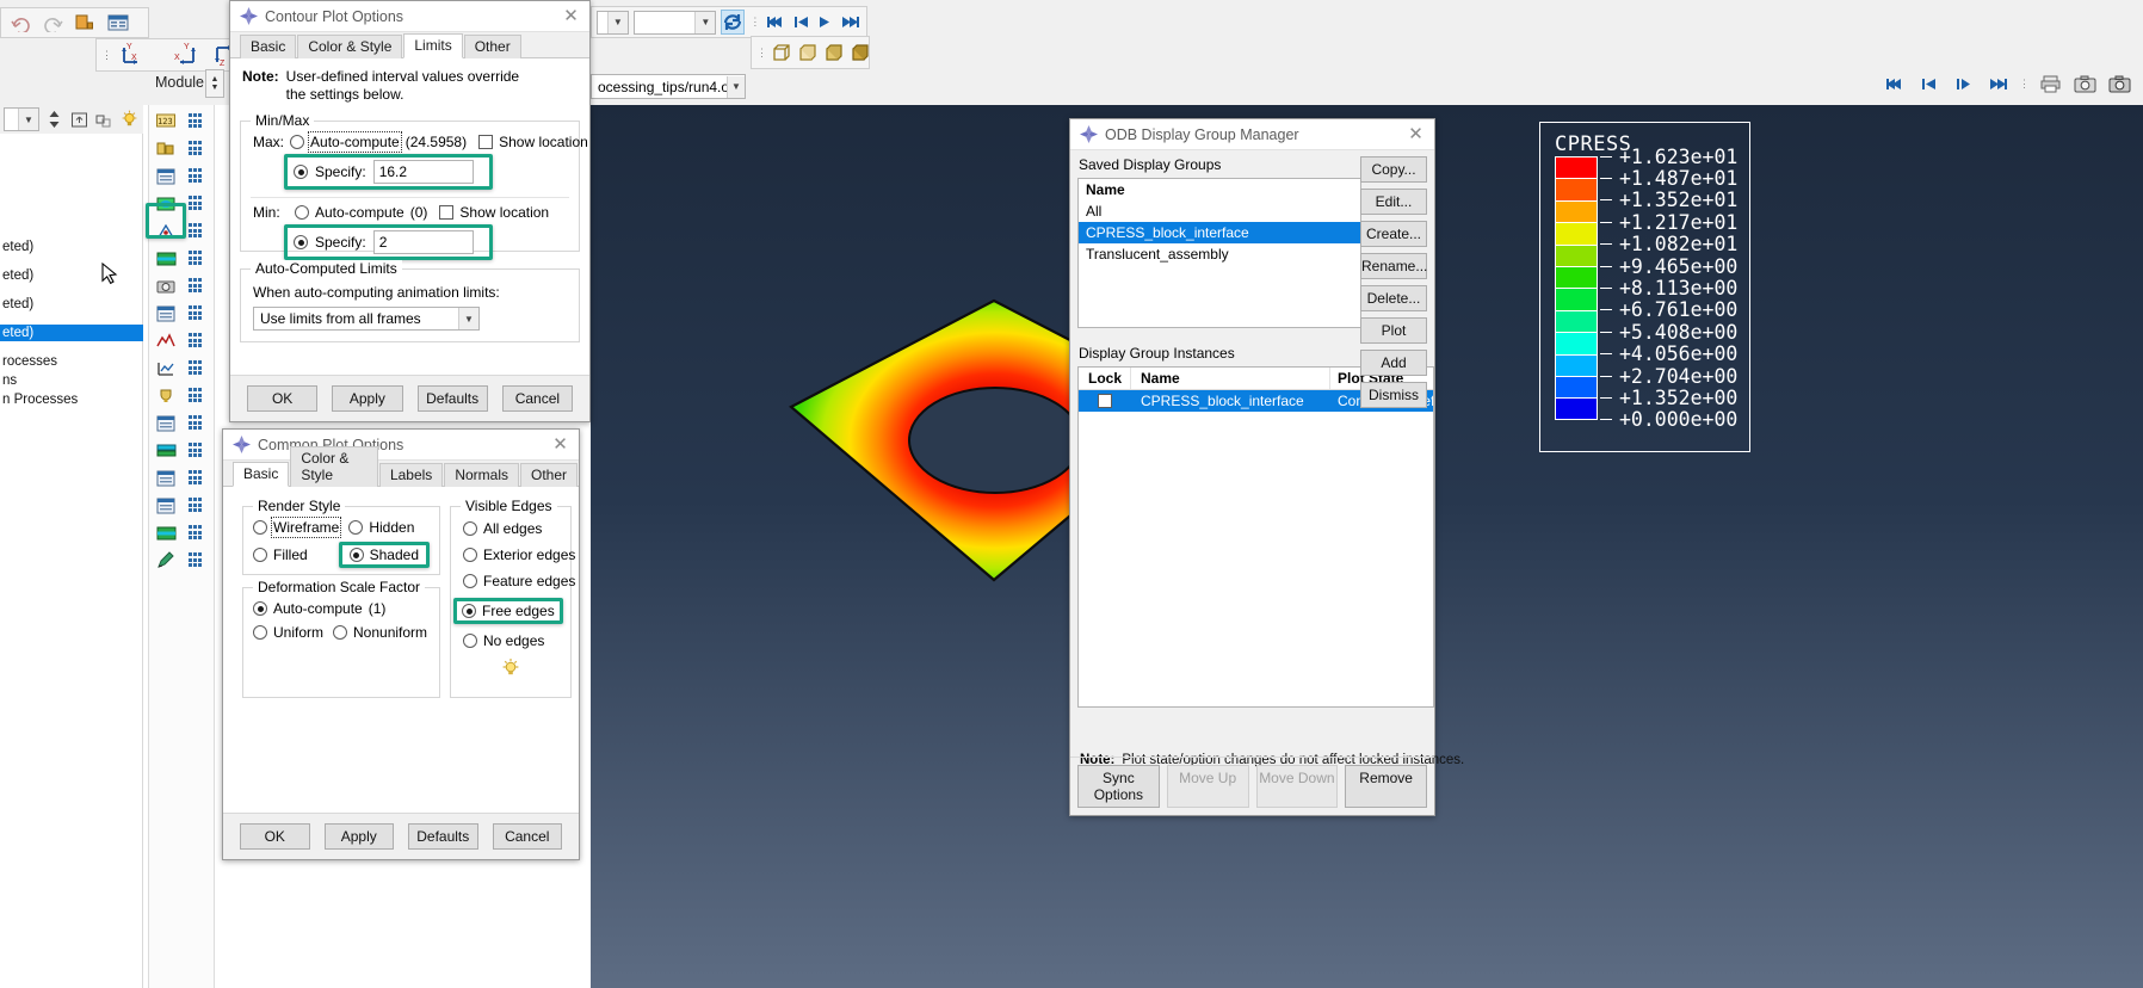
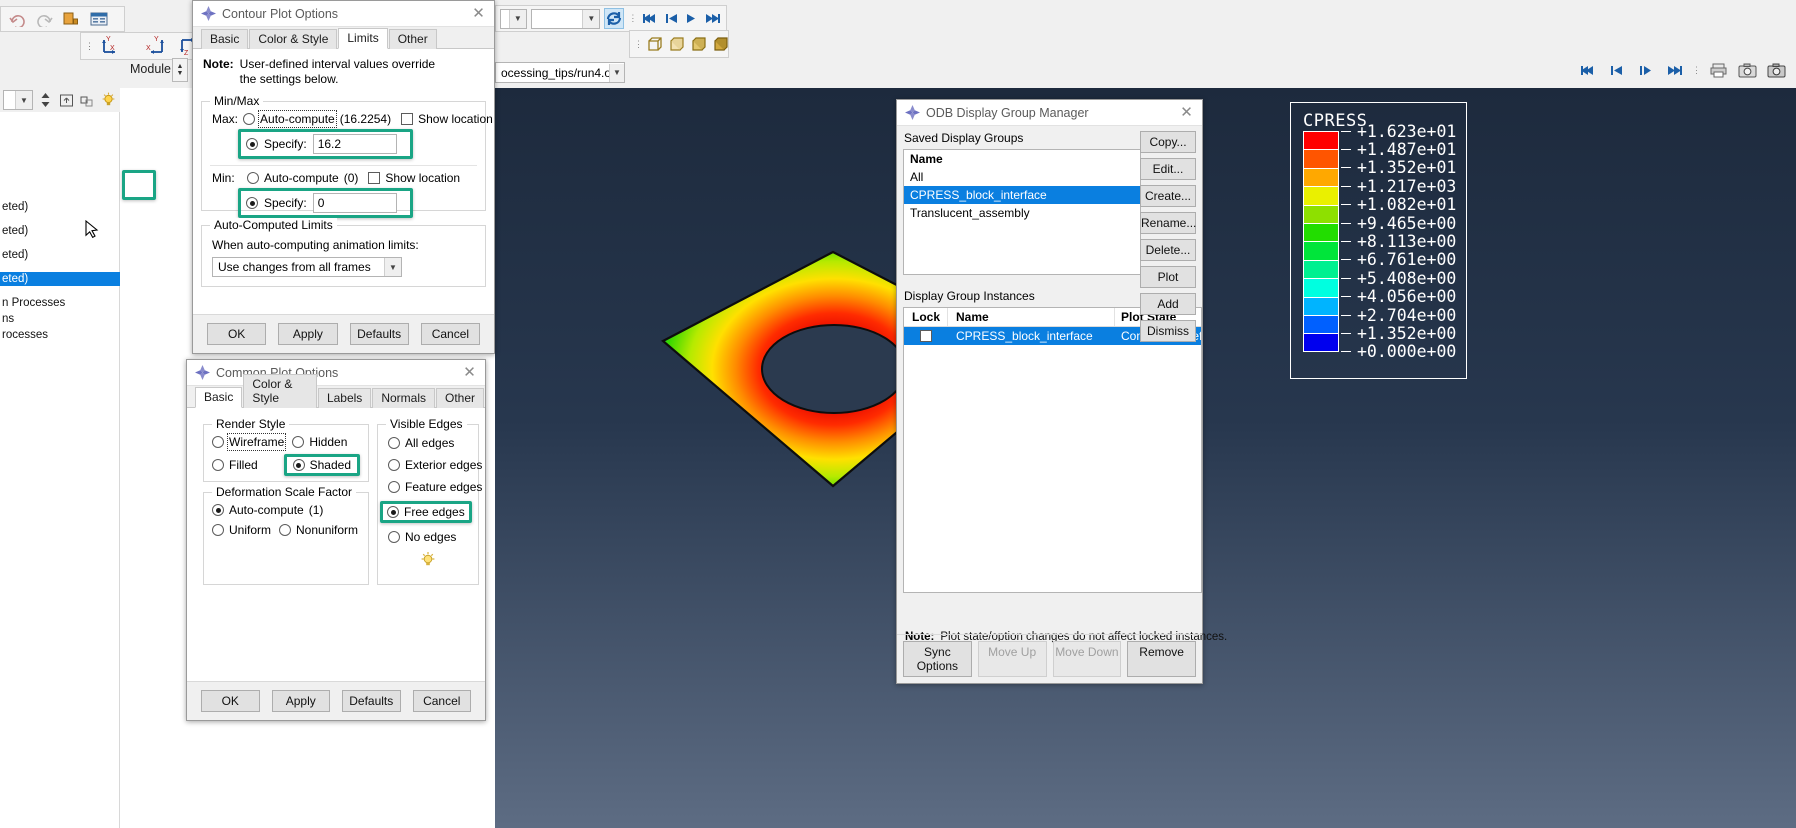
  CPRESS
  +1.623e+01
  +1.487e+01
  +1.352e+01
- +1.217e+01
+ +1.217e+03
  +1.082e+01
  +9.465e+00
  +8.113e+00
  +6.761e+00
  +5.408e+00
  +4.056e+00
  +2.704e+00
  +1.352e+00
  +0.000e+00
  ⋮
  Module
  eted)
  eted)
  eted)
  eted)
- rocesses
+ n Processes
  ns
- n Processes
+ rocesses
  ▼
- 123
  ▼
  ▼
  ⋮
  ⋮
  ocessing_tips/run4.o
  ▼
  ⋮
  Contour Plot Options
  ✕
  Basic
  Color & Style
  Limits
  Other
  Note:
  User-defined interval values override
  the settings below.
  Min/Max
  Max:
  Auto-compute
- (24.5958)
+ (16.2254)
  Show location
  Specify:
  16.2
  Min:
  Auto-compute
  (0)
  Show location
  Specify:
- 2
+ 0
  Auto-Computed Limits
  When auto-computing animation limits:
- Use limits from all frames
+ Use changes from all frames
  ▼
  OK
  Apply
  Defaults
  Cancel
  Common Plot Options
  ✕
  Basic
  Color & Style
  Labels
  Normals
  Other
  Render Style
  Wireframe
  Hidden
  Filled
  Shaded
  Deformation Scale Factor
  Auto-compute
  (1)
  Uniform
  Nonuniform
  Visible Edges
  All edges
  Exterior edges
  Feature edges
  Free edges
  No edges
  OK
  Apply
  Defaults
  Cancel
  ODB Display Group Manager
  ✕
  Saved Display Groups
  Name
  All
  CPRESS_block_interface
  Translucent_assembly
  Copy...
  Edit...
  Create...
  Rename...
  Delete...
  Plot
  Add
  Dismiss
  Display Group Instances
  Lock
  Name
  Plot State
  CPRESS_block_interface
  Note:
  Plot state/option changes do not affect locked instances.
  Sync Options
  Move Up
  Move Down
  Remove
